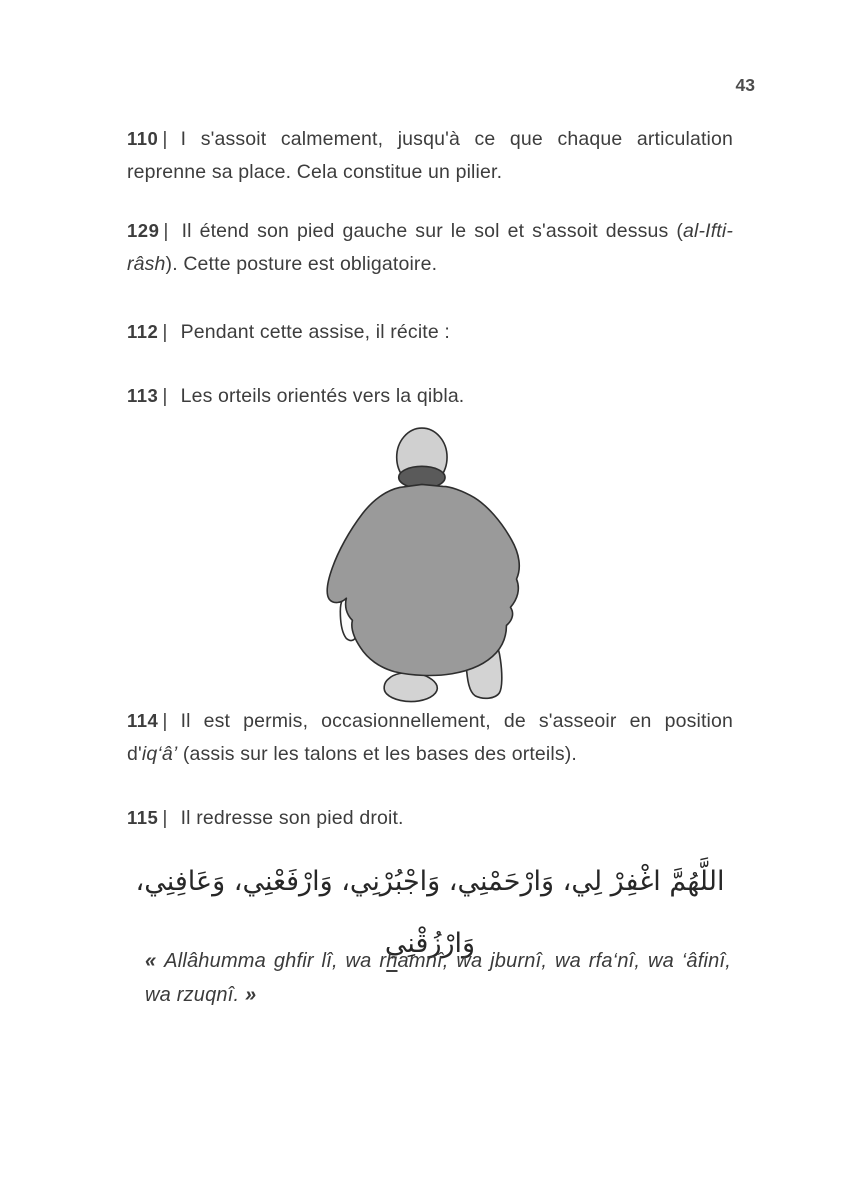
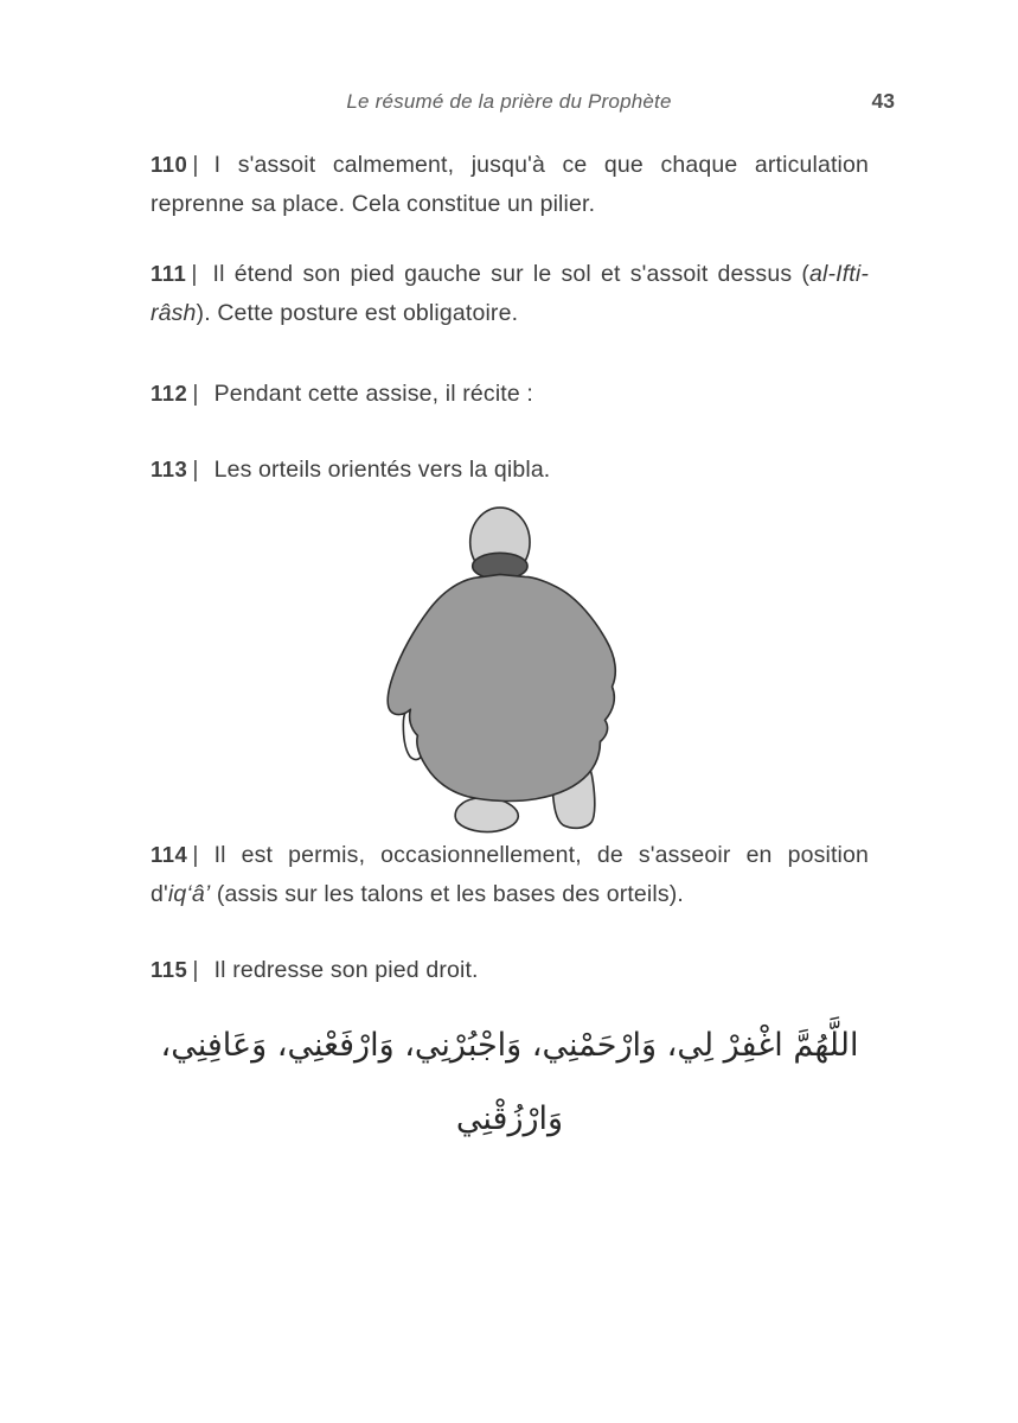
+ Le résumé de la prière du Prophète
  43
  110 | I s'assoit calmement, jusqu'à ce que chaque articulation reprenne sa place. Cela constitue un pilier.
- 129 | Il étend son pied gauche sur le sol et s'assoit dessus (al-Ifti-râsh). Cette posture est obligatoire.
+ 111 | Il étend son pied gauche sur le sol et s'assoit dessus (al-Ifti-râsh). Cette posture est obligatoire.
  112 | Pendant cette assise, il récite :
  113 | Les orteils orientés vers la qibla.
  114 | Il est permis, occasionnellement, de s'asseoir en position d'iq‘â’ (assis sur les talons et les bases des orteils).
  115 | Il redresse son pied droit.
  اللَّهُمَّ اغْفِرْ لِي، وَارْحَمْنِي، وَاجْبُرْنِي، وَارْفَعْنِي، وَعَافِنِي، وَارْزُقْنِي
- « Allâhumma ghfir lî, wa rhamnî, wa jburnî, wa rfa‘nî, wa ‘âfinî, wa rzuqnî. »
